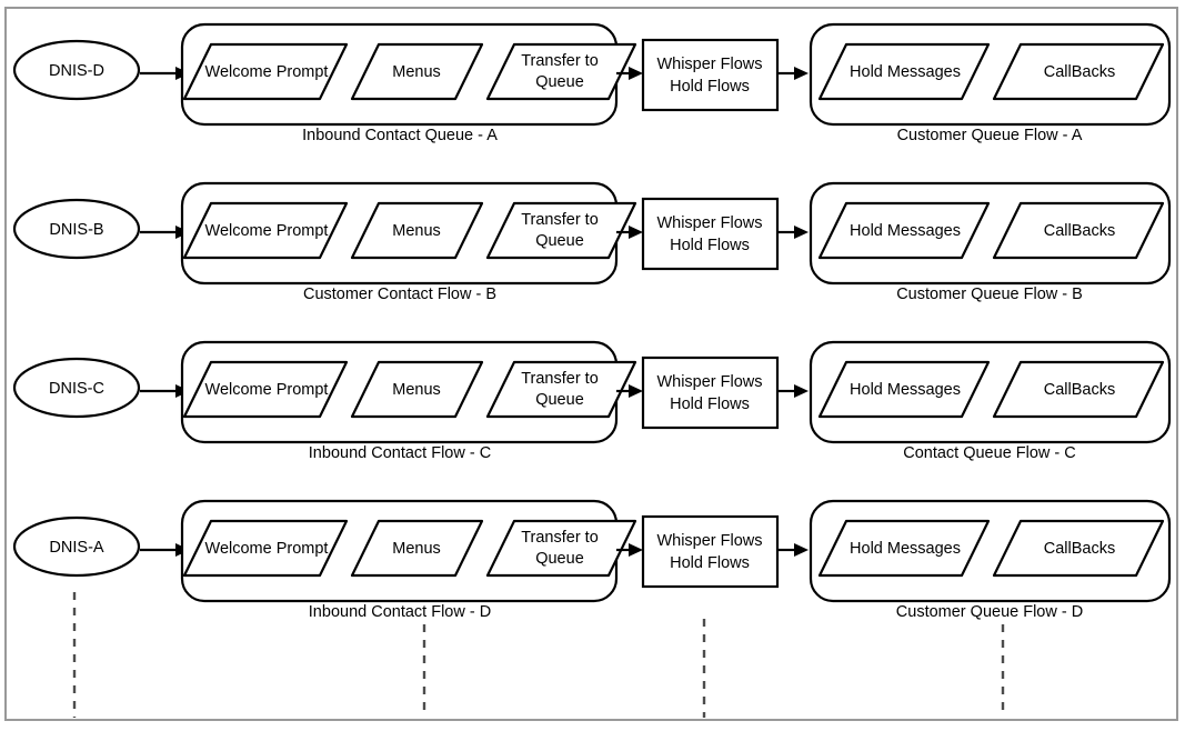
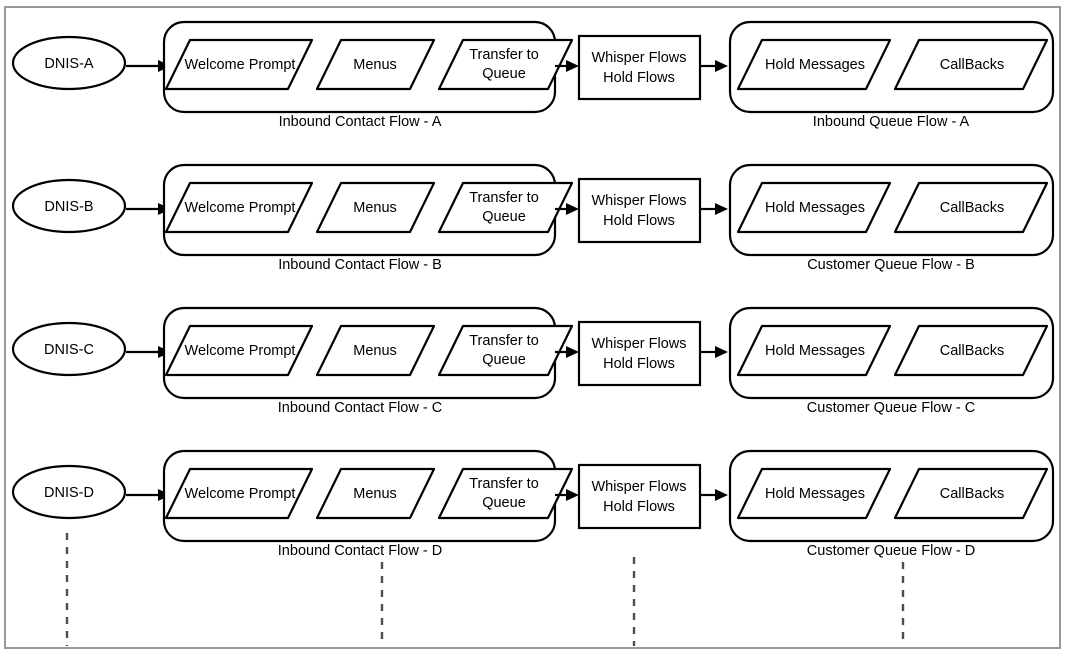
- DNIS-D
+ DNIS-A
  Welcome Prompt
  Menus
  Transfer to
  Queue
- Inbound Contact Queue - A
+ Inbound Contact Flow - A
  Whisper Flows
  Hold Flows
  Hold Messages
  CallBacks
- Customer Queue Flow - A
+ Inbound Queue Flow - A
  DNIS-B
  Welcome Prompt
  Menus
  Transfer to
  Queue
- Customer Contact Flow - B
+ Inbound Contact Flow - B
  Whisper Flows
  Hold Flows
  Hold Messages
  CallBacks
  Customer Queue Flow - B
  DNIS-C
  Welcome Prompt
  Menus
  Transfer to
  Queue
  Inbound Contact Flow - C
  Whisper Flows
  Hold Flows
  Hold Messages
  CallBacks
- Contact Queue Flow - C
+ Customer Queue Flow - C
- DNIS-A
+ DNIS-D
  Welcome Prompt
  Menus
  Transfer to
  Queue
  Inbound Contact Flow - D
  Whisper Flows
  Hold Flows
  Hold Messages
  CallBacks
  Customer Queue Flow - D
